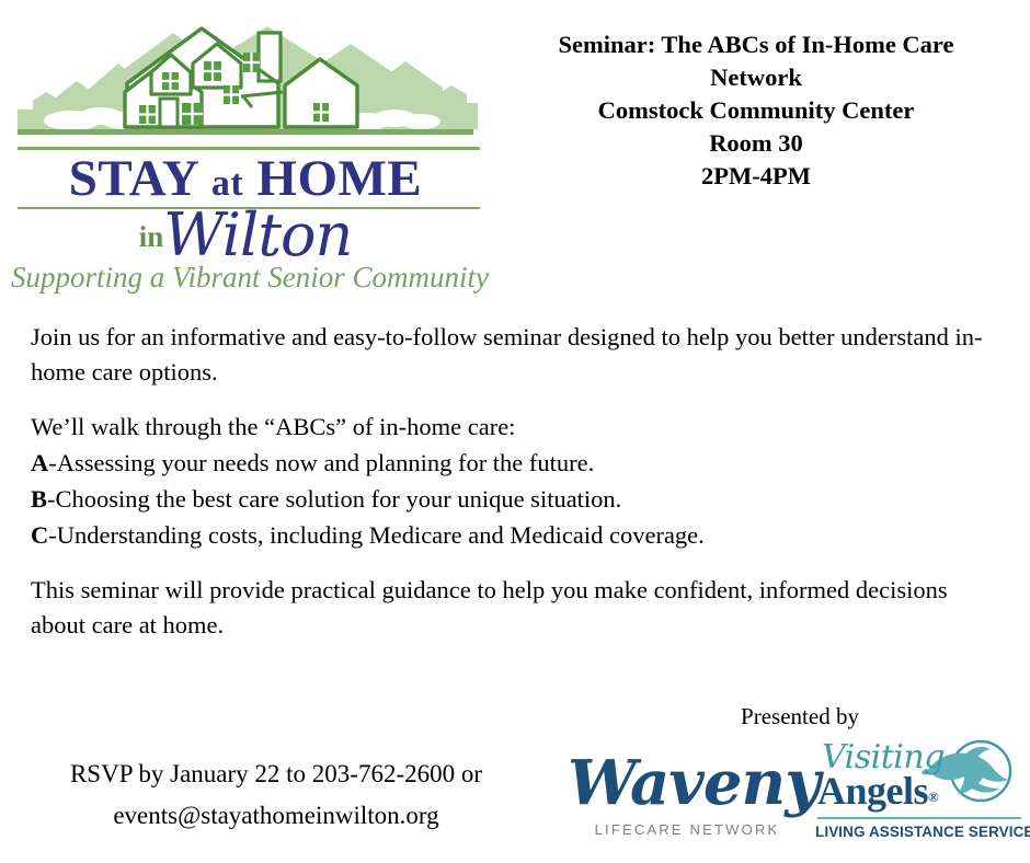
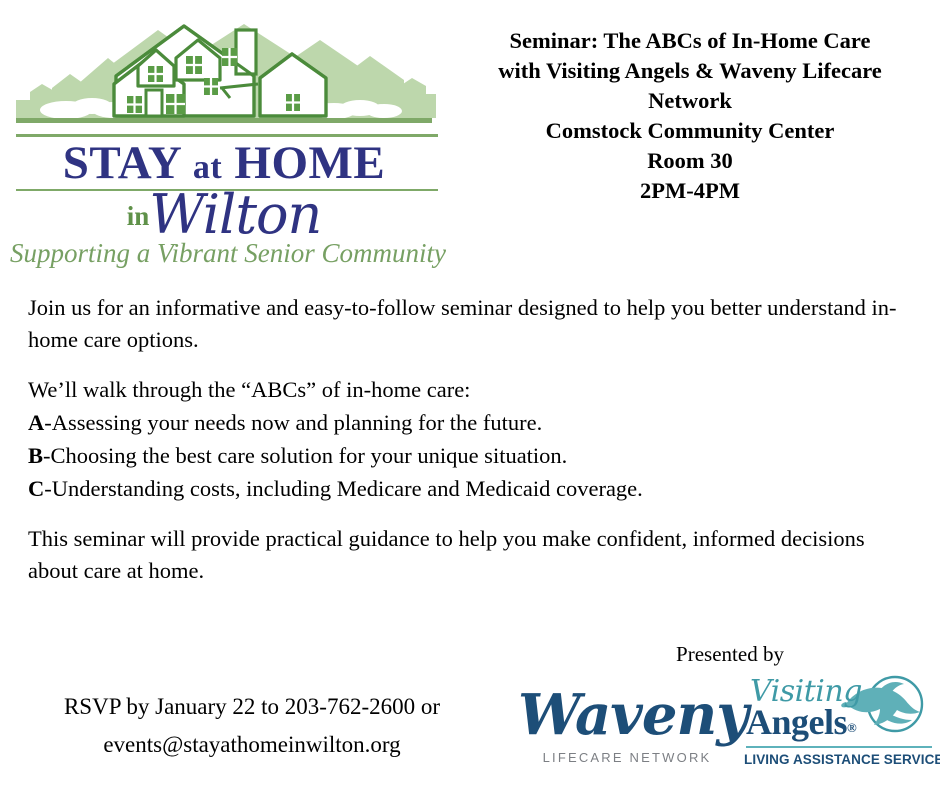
  STAY at HOME
  inWilton
  Supporting a Vibrant Senior Community
  Seminar: The ABCs of In-Home Care
+ with Visiting Angels & Waveny Lifecare
  Network
  Comstock Community Center
  Room 30
  2PM-4PM
  Join us for an informative and easy-to-follow seminar designed to help you better understand in-home care options.
  We’ll walk through the “ABCs” of in-home care:
  A-Assessing your needs now and planning for the future.
  B-Choosing the best care solution for your unique situation.
  C-Understanding costs, including Medicare and Medicaid coverage.
  This seminar will provide practical guidance to help you make confident, informed decisions about care at home.
  Presented by
  RSVP by January 22 to 203-762-2600 or
  events@stayathomeinwilton.org
  Waveny
  LIFECARE NETWORK
  Visiting
  Angels®
  LIVING ASSISTANCE SERVICE
